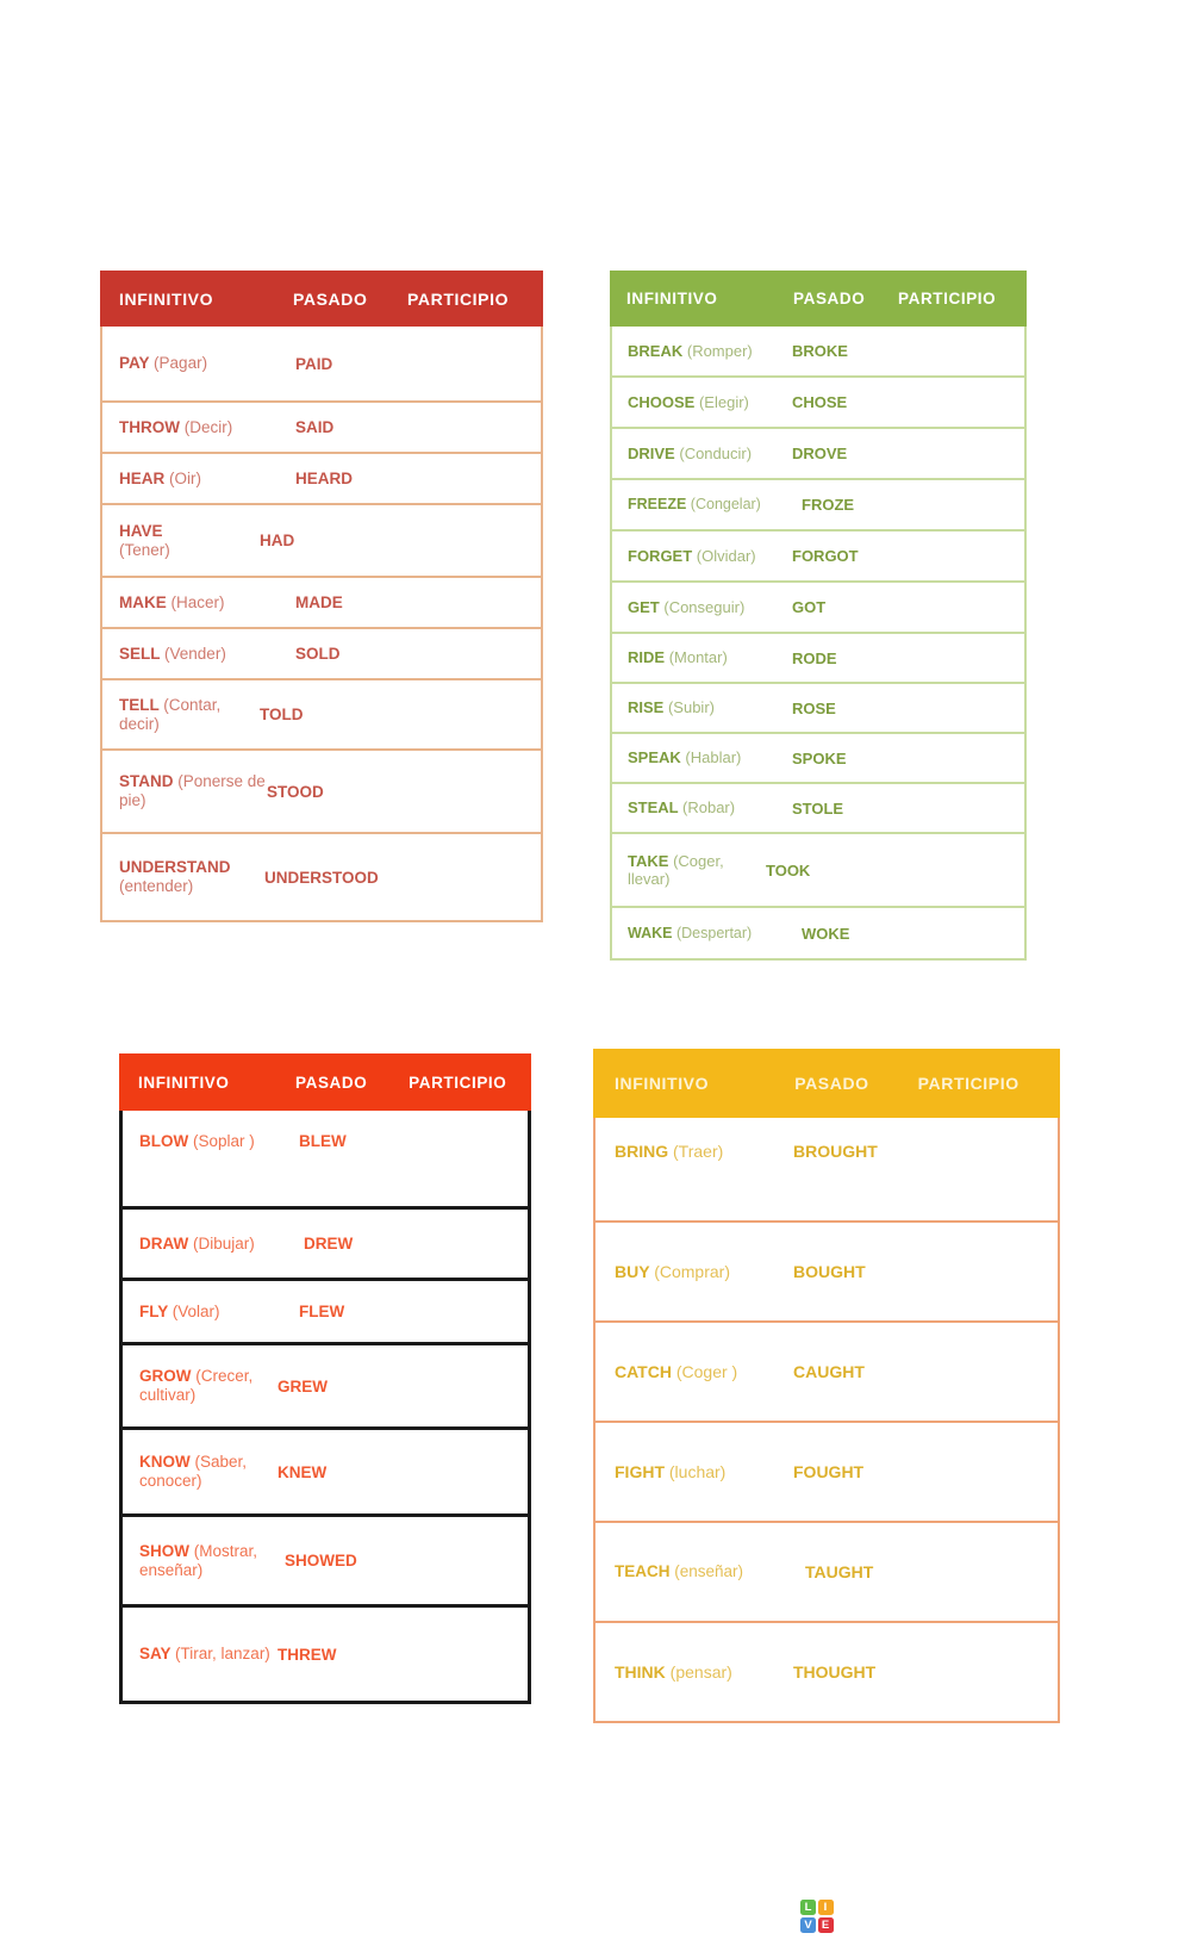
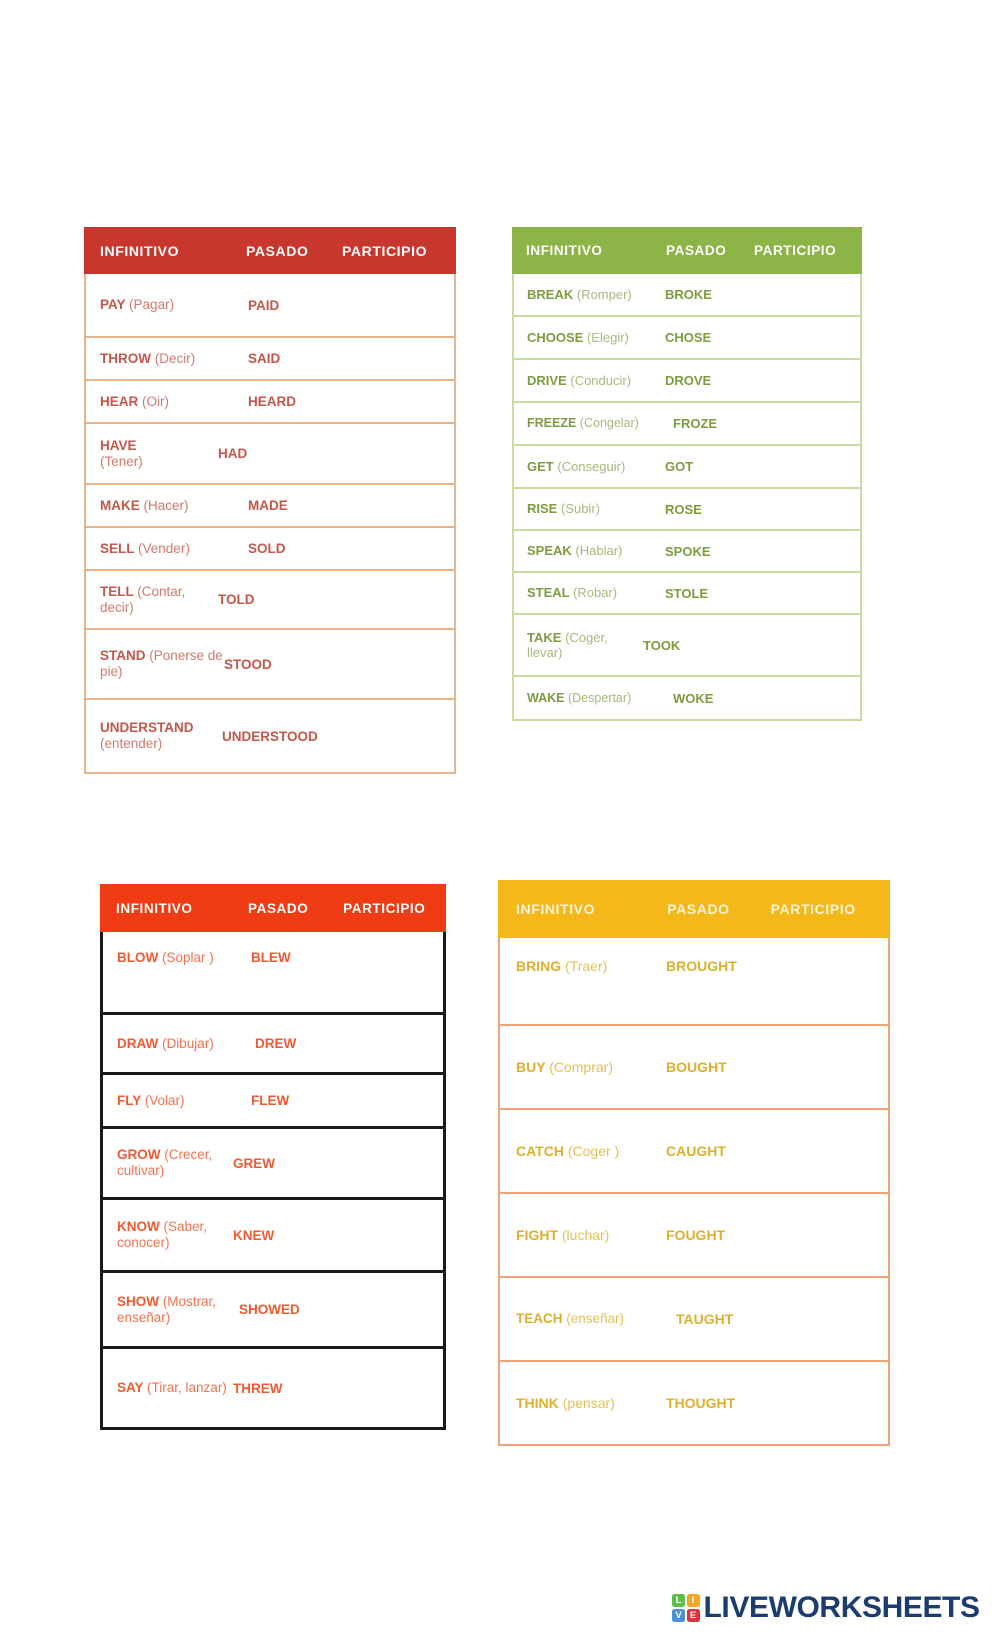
  INFINITIVO
  PASADO
  PARTICIPIO
  PAY (Pagar)
  PAID
  THROW (Decir)
  SAID
  HEAR (Oir)
  HEARD
  HAVE
  (Tener)
  HAD
  MAKE (Hacer)
  MADE
  SELL (Vender)
  SOLD
  TELL (Contar, decir)
  TOLD
  STAND (Ponerse de pie)
  STOOD
  UNDERSTAND (entender)
  UNDERSTOOD
  INFINITIVO
  PASADO
  PARTICIPIO
  BREAK (Romper)
  BROKE
  CHOOSE (Elegir)
  CHOSE
  DRIVE (Conducir)
  DROVE
  FREEZE (Congelar)
  FROZE
- FORGET (Olvidar)
- FORGOT
  GET (Conseguir)
  GOT
- RIDE (Montar)
- RODE
  RISE (Subir)
  ROSE
  SPEAK (Hablar)
  SPOKE
  STEAL (Robar)
  STOLE
  TAKE (Coger, llevar)
  TOOK
  WAKE (Despertar)
  WOKE
  INFINITIVO
  PASADO
  PARTICIPIO
  BLOW (Soplar )
  BLEW
  DRAW (Dibujar)
  DREW
  FLY (Volar)
  FLEW
  GROW (Crecer, cultivar)
  GREW
  KNOW (Saber, conocer)
  KNEW
  SHOW (Mostrar, enseñar)
  SHOWED
  SAY (Tirar, lanzar)
  THREW
  INFINITIVO
  PASADO
  PARTICIPIO
  BRING (Traer)
  BROUGHT
  BUY (Comprar)
  BOUGHT
  CATCH (Coger )
  CAUGHT
  FIGHT (luchar)
  FOUGHT
  TEACH (enseñar)
  TAUGHT
  THINK (pensar)
  THOUGHT
  L
  I
  V
  E
+ LIVEWORKSHEETS
